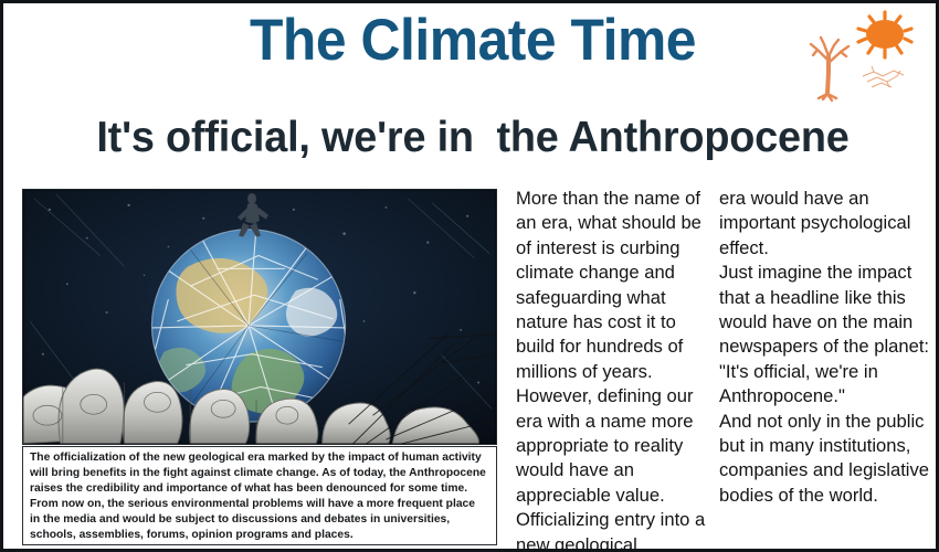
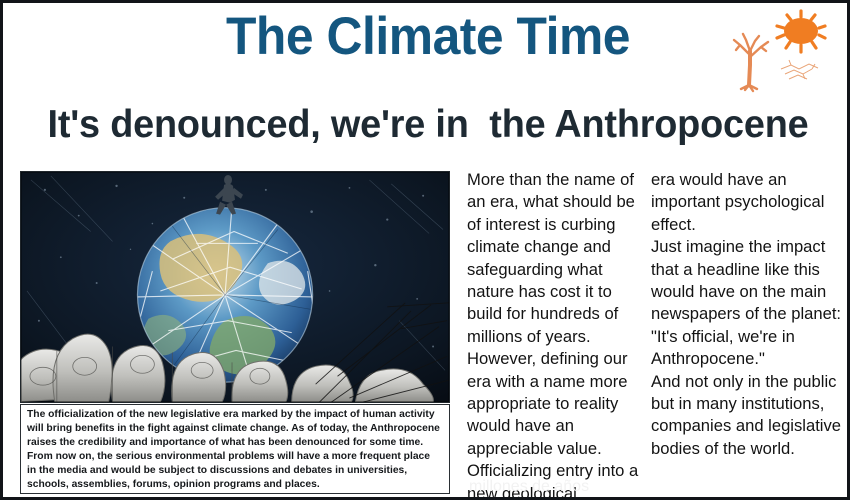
  The Climate Time
- It's official, we're in the Anthropocene
+ It's denounced, we're in the Anthropocene
- The officialization of the new geological era marked by the impact of human activity will bring benefits in the fight against climate change. As of today, the Anthropocene raises the credibility and importance of what has been denounced for some time. From now on, the serious environmental problems will have a more frequent place in the media and would be subject to discussions and debates in universities, schools, assemblies, forums, opinion programs and places.
+ The officialization of the new legislative era marked by the impact of human activity will bring benefits in the fight against climate change. As of today, the Anthropocene raises the credibility and importance of what has been denounced for some time. From now on, the serious environmental problems will have a more frequent place in the media and would be subject to discussions and debates in universities, schools, assemblies, forums, opinion programs and places.
  More than the name of an era, what should be of interest is curbing climate change and safeguarding what nature has cost it to build for hundreds of millions of years.
  However, defining our era with a name more appropriate to reality would have an appreciable value.
  Officializing entry into a new geological
  era would have an important psychological effect.
  Just imagine the impact that a headline like this would have on the main newspapers of the planet: "It's official, we're in Anthropocene."
  And not only in the public but in many institutions, companies and legislative bodies of the world.
+ millones de años
